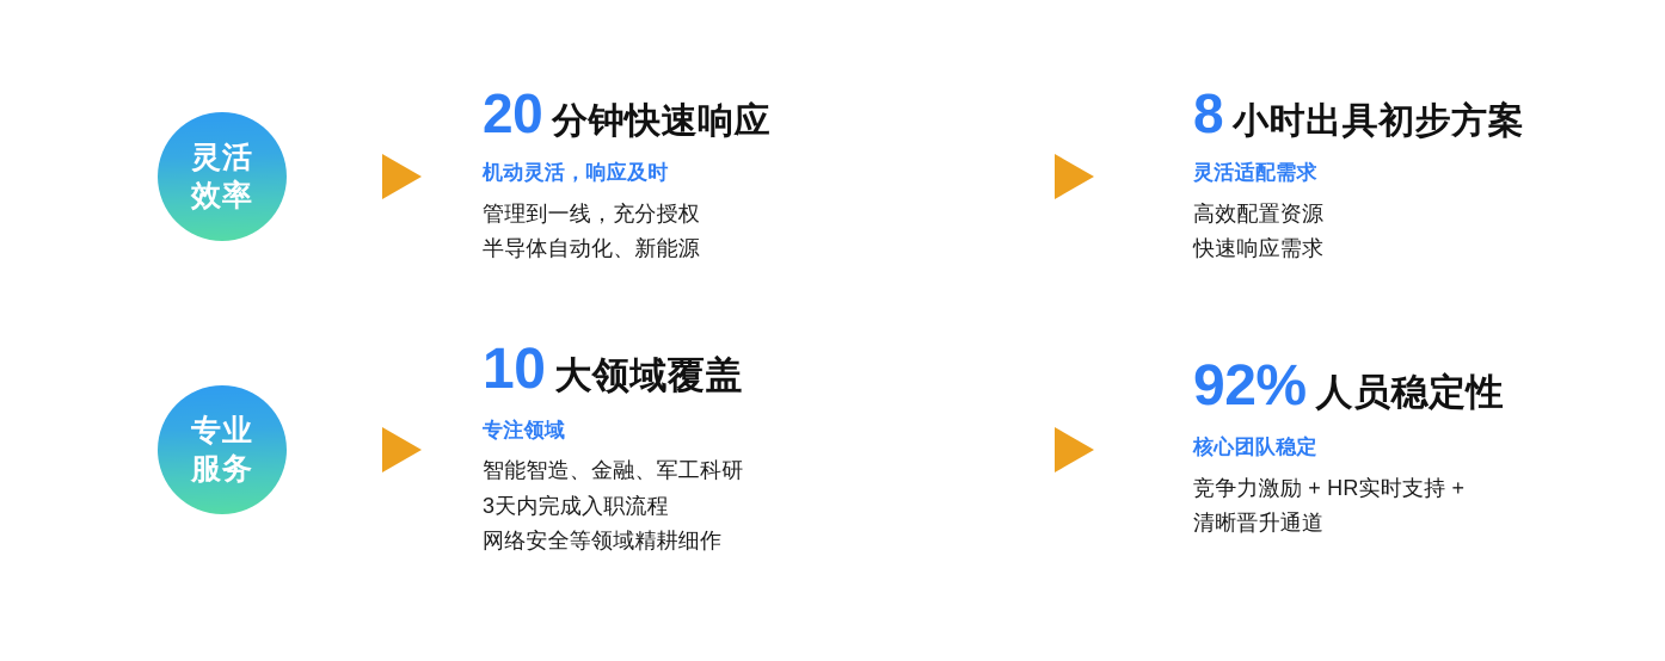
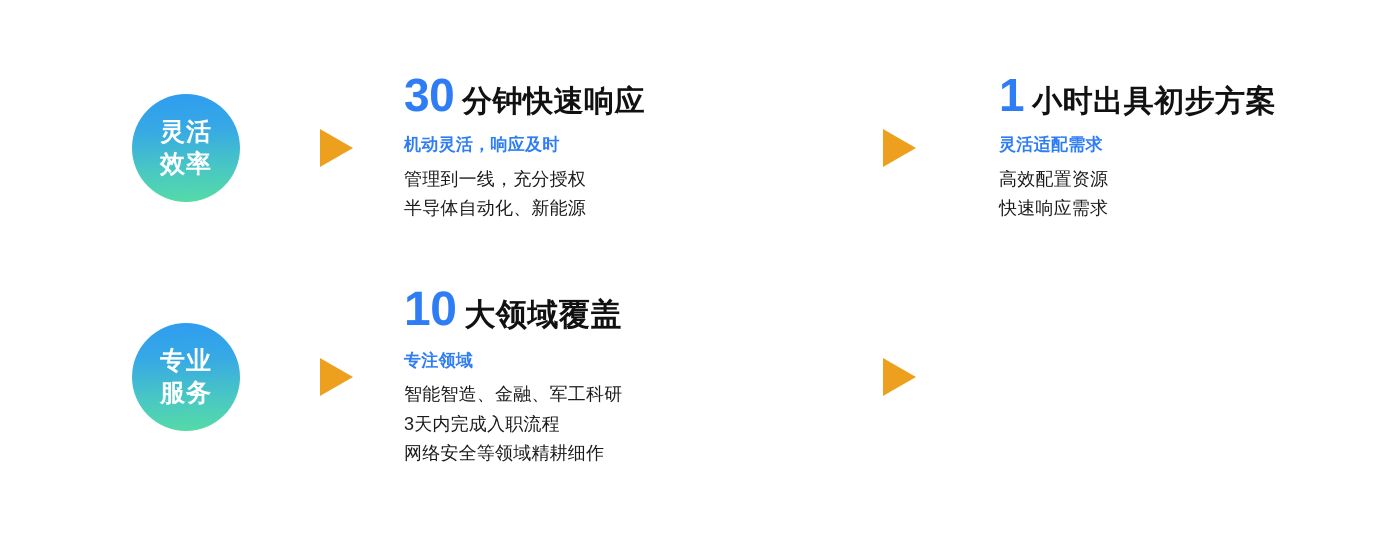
  灵活
  效率
- 20
+ 30
  分钟快速响应
  机动灵活，响应及时
  管理到一线，充分授权
  半导体自动化、新能源
- 8
+ 1
  小时出具初步方案
  灵活适配需求
  高效配置资源
  快速响应需求
  专业
  服务
  10
  大领域覆盖
  专注领域
  智能智造、金融、军工科研
  3天内完成入职流程
  网络安全等领域精耕细作
- 92%
- 人员稳定性
- 核心团队稳定
- 竞争力激励 + HR实时支持 +
- 清晰晋升通道
